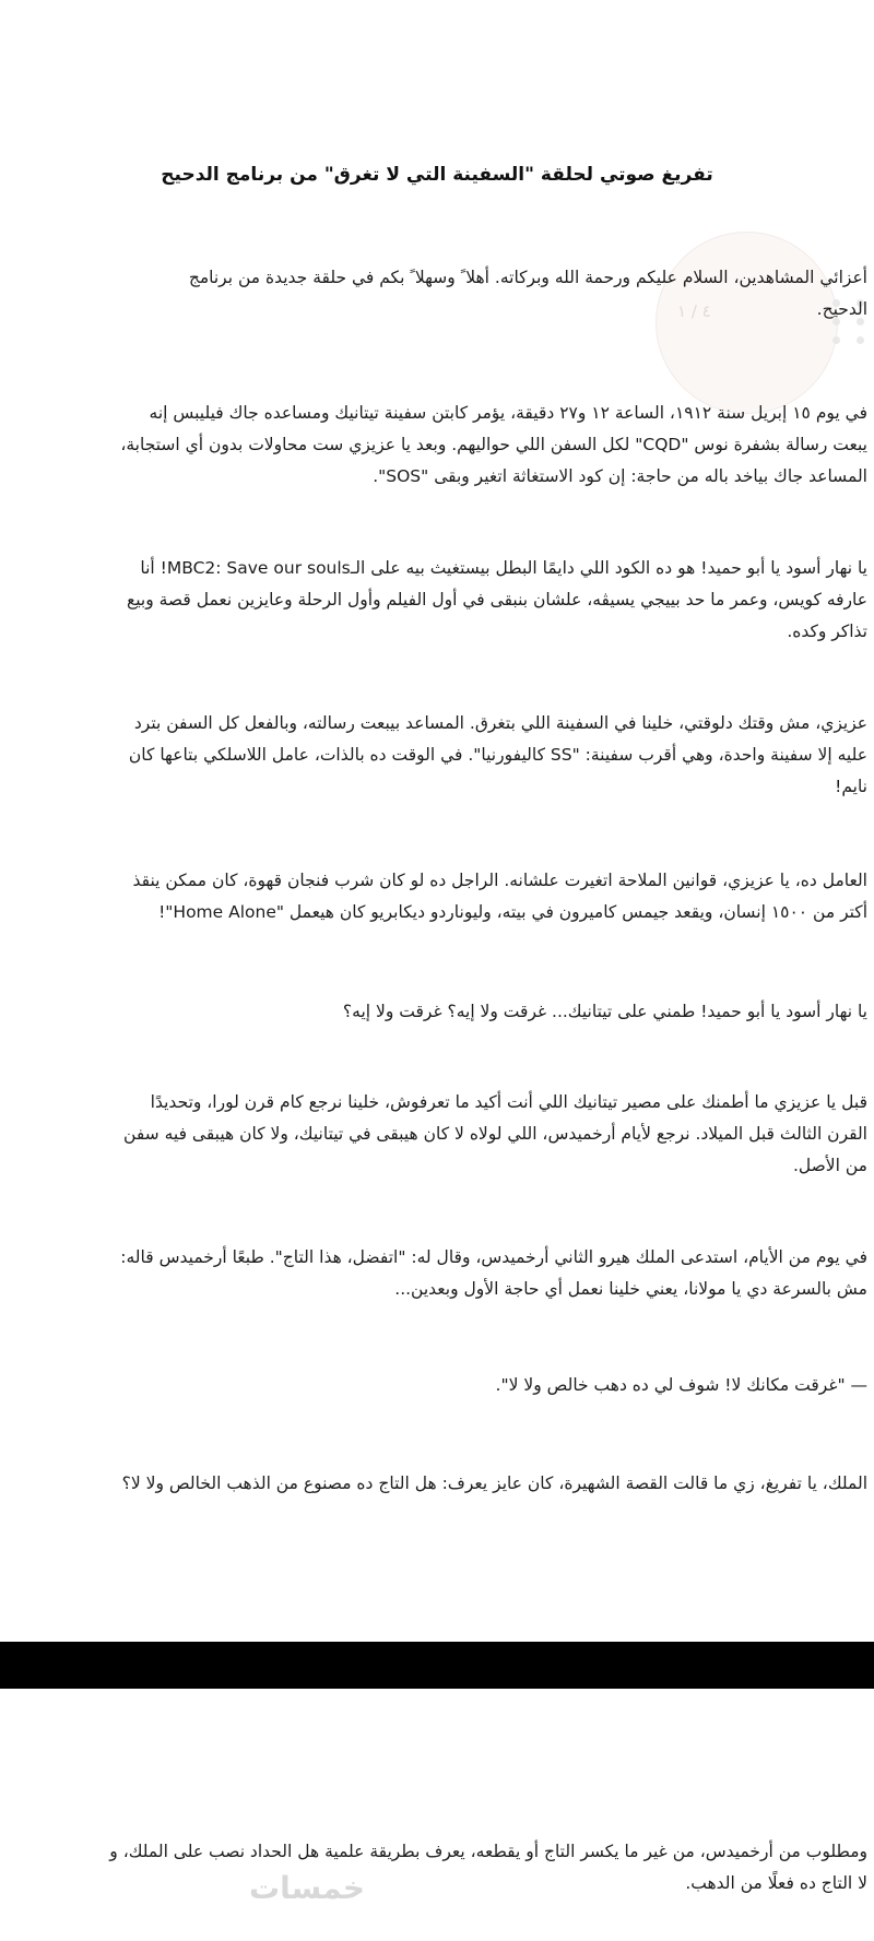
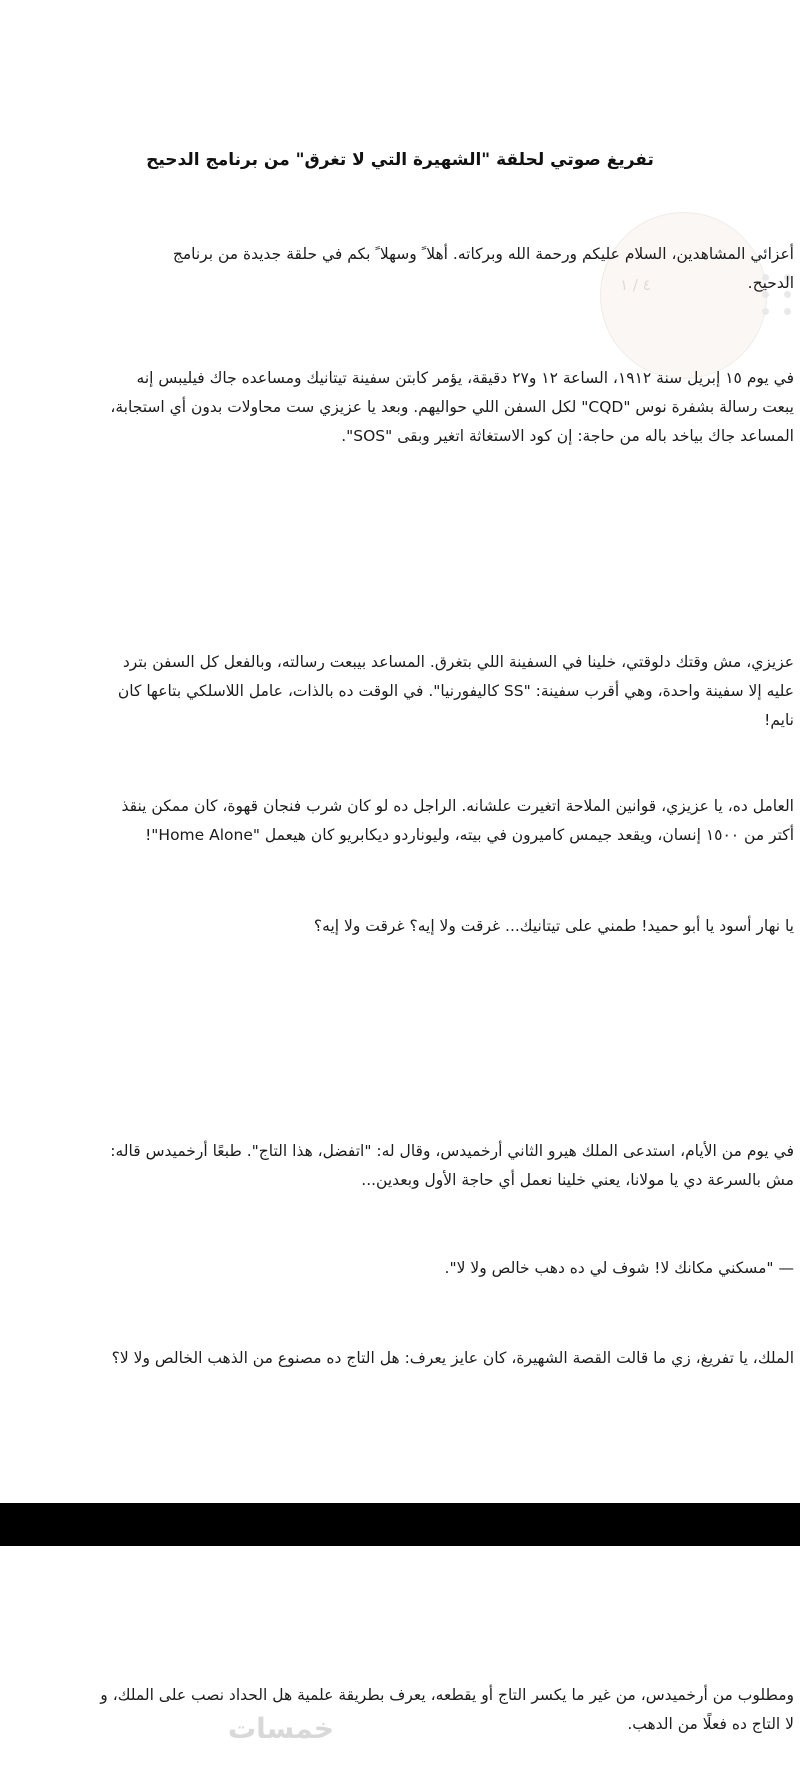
  ٤ / ١
- تفريغ صوتي لحلقة "السفينة التي لا تغرق" من برنامج الدحيح
+ تفريغ صوتي لحلقة "الشهيرة التي لا تغرق" من برنامج الدحيح
  أعزائي المشاهدين، السلام عليكم ورحمة الله وبركاته. أهلا ً وسهلا ً بكم في حلقة جديدة من برنامج
  الدحيح.
  في يوم ١٥ إبريل سنة ١٩١٢، الساعة ١٢ و٢٧ دقيقة، يؤمر كابتن سفينة تيتانيك ومساعده جاك فيليبس إنه
  يبعت رسالة بشفرة نوس "CQD" لكل السفن اللي حواليهم. وبعد يا عزيزي ست محاولات بدون أي استجابة،
  المساعد جاك بياخد باله من حاجة: إن كود الاستغاثة اتغير وبقى "SOS".
- يا نهار أسود يا أبو حميد! هو ده الكود اللي دايمًا البطل بيستغيث بيه على الـMBC2: Save our souls! أنا
- عارفه كويس، وعمر ما حد بييجي يسيڤه، علشان بنبقى في أول الفيلم وأول الرحلة وعايزين نعمل قصة وبيع
- تذاكر وكده.
  عزيزي، مش وقتك دلوقتي، خلينا في السفينة اللي بتغرق. المساعد بيبعت رسالته، وبالفعل كل السفن بترد
  عليه إلا سفينة واحدة، وهي أقرب سفينة: "SS كاليفورنيا". في الوقت ده بالذات، عامل اللاسلكي بتاعها كان
  نايم!
  العامل ده، يا عزيزي، قوانين الملاحة اتغيرت علشانه. الراجل ده لو كان شرب فنجان قهوة، كان ممكن ينقذ
  أكتر من ١٥٠٠ إنسان، ويقعد جيمس كاميرون في بيته، وليوناردو ديكابريو كان هيعمل "Home Alone"!
  يا نهار أسود يا أبو حميد! طمني على تيتانيك... غرقت ولا إيه؟ غرقت ولا إيه؟
- قبل يا عزيزي ما أطمنك على مصير تيتانيك اللي أنت أكيد ما تعرفوش، خلينا نرجع كام قرن لورا، وتحديدًا
- القرن الثالث قبل الميلاد. نرجع لأيام أرخميدس، اللي لولاه لا كان هيبقى في تيتانيك، ولا كان هيبقى فيه سفن
- من الأصل.
  في يوم من الأيام، استدعى الملك هيرو الثاني أرخميدس، وقال له: "اتفضل، هذا التاج". طبعًا أرخميدس قاله:
  مش بالسرعة دي يا مولانا، يعني خلينا نعمل أي حاجة الأول وبعدين...
- — "غرقت مكانك لا! شوف لي ده دهب خالص ولا لا".
+ — "مسكني مكانك لا! شوف لي ده دهب خالص ولا لا".
  الملك، يا تفريغ، زي ما قالت القصة الشهيرة، كان عايز يعرف: هل التاج ده مصنوع من الذهب الخالص ولا لا؟
  ومطلوب من أرخميدس، من غير ما يكسر التاج أو يقطعه، يعرف بطريقة علمية هل الحداد نصب على الملك، و
  لا التاج ده فعلًا من الدهب.
  خمسات
